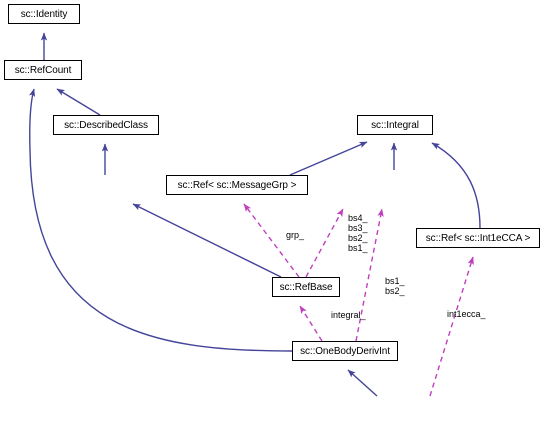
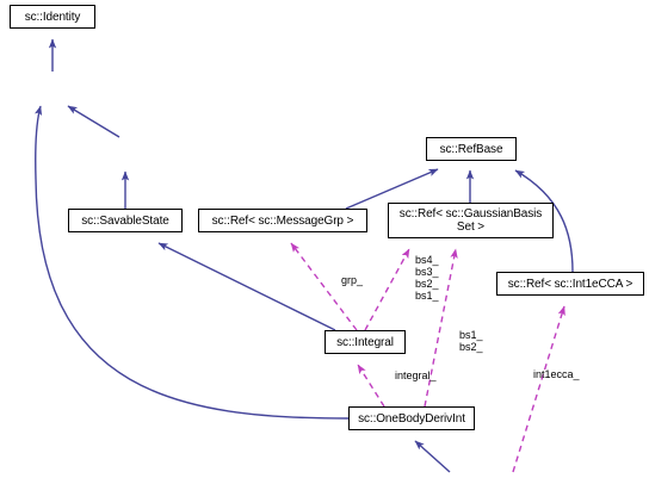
  sc::Identity
- sc::RefCount
- sc::DescribedClass
- sc::Integral
+ sc::RefBase
+ sc::SavableState
  sc::Ref< sc::MessageGrp >
+ sc::Ref< sc::GaussianBasis
+ Set >
  sc::Ref< sc::Int1eCCA >
- sc::RefBase
+ sc::Integral
  sc::OneBodyDerivInt
  grp_
  bs4_
  bs3_
  bs2_
  bs1_
  bs1_
  bs2_
  integral_
  int1ecca_
